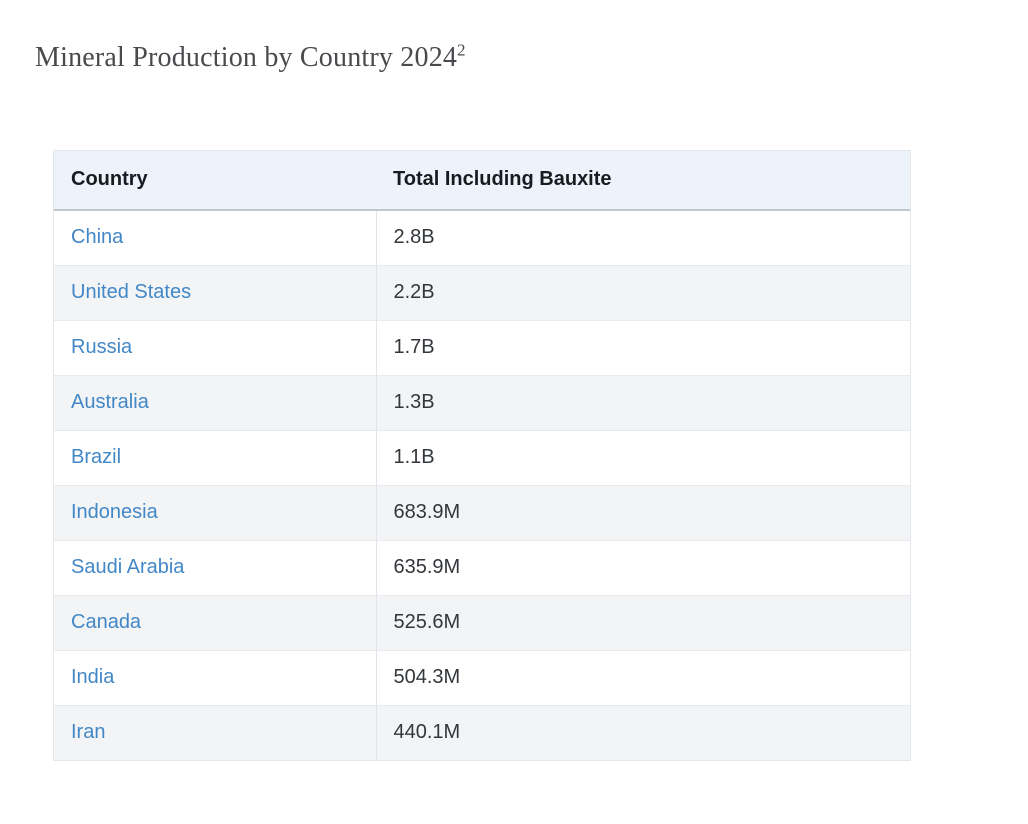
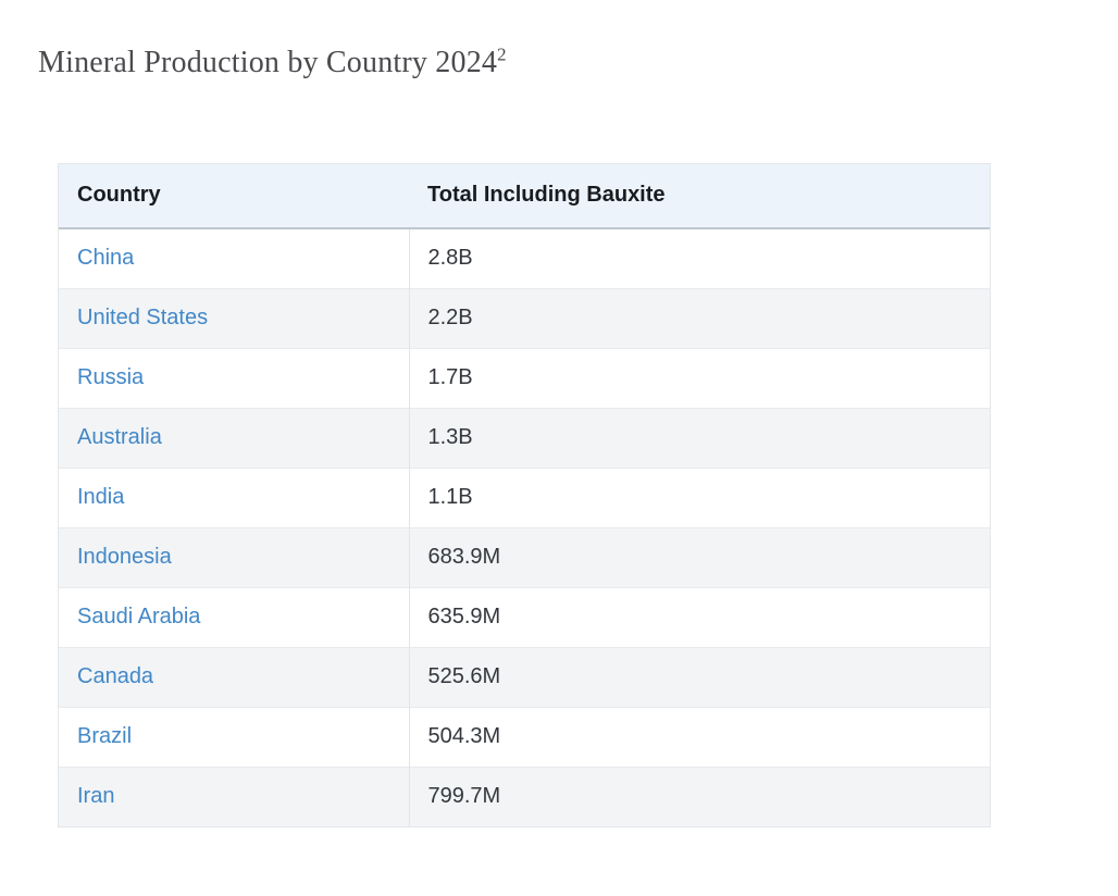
  Mineral Production by Country 20242
  Country	Total Including Bauxite
  China	2.8B
  United States	2.2B
  Russia	1.7B
  Australia	1.3B
- Brazil	1.1B
+ India	1.1B
  Indonesia	683.9M
  Saudi Arabia	635.9M
  Canada	525.6M
- India	504.3M
+ Brazil	504.3M
- Iran	440.1M
+ Iran	799.7M
